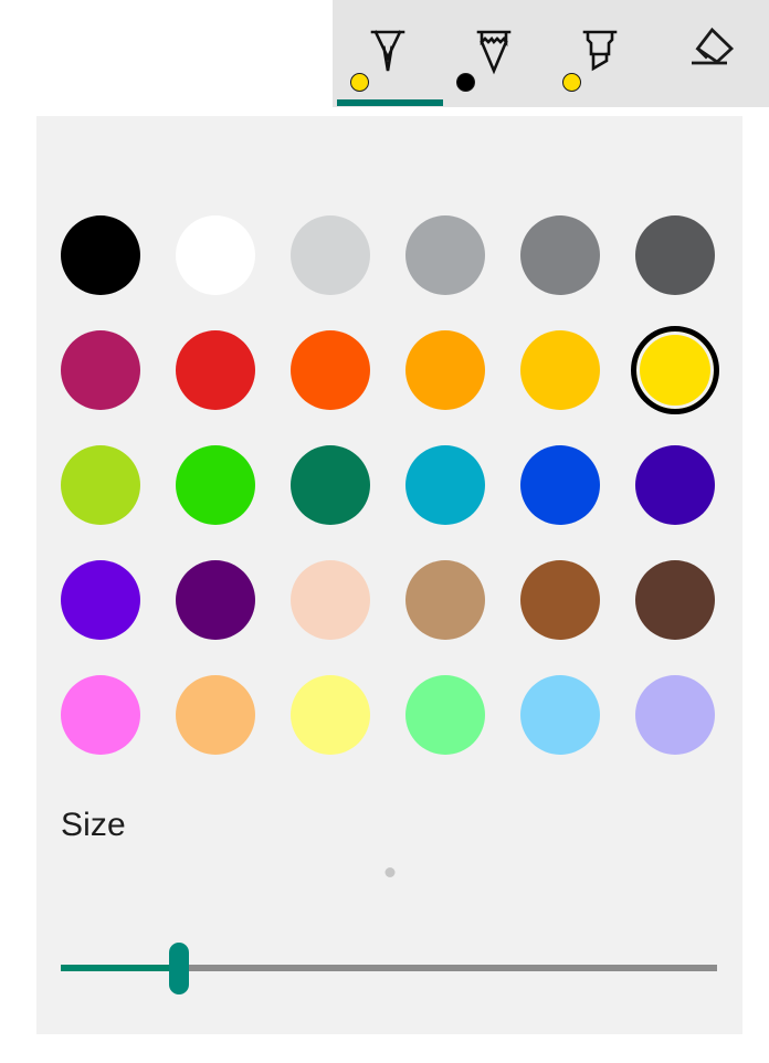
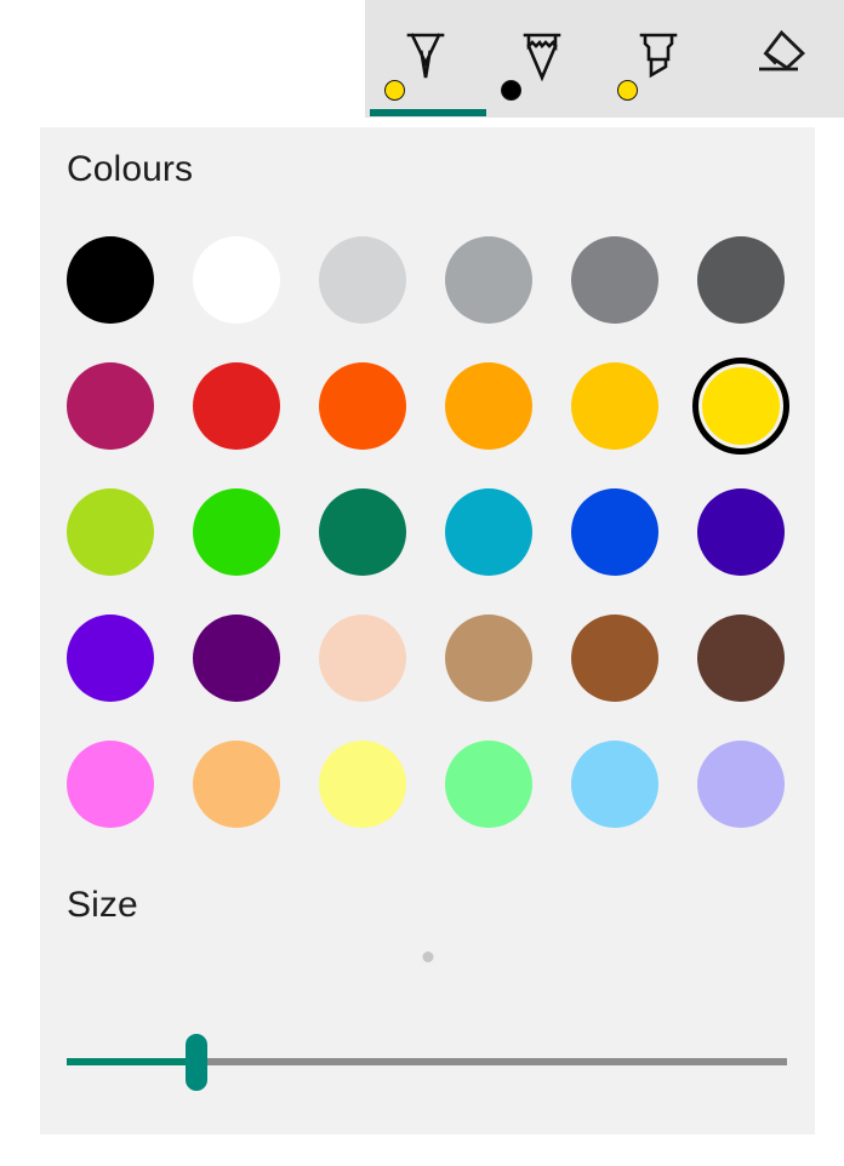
+ Colours
  Size
